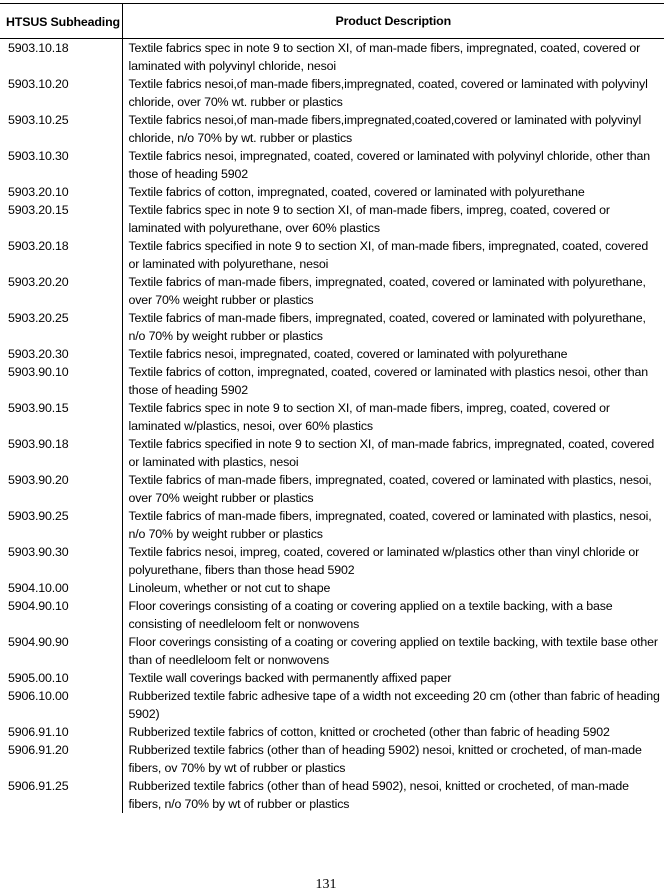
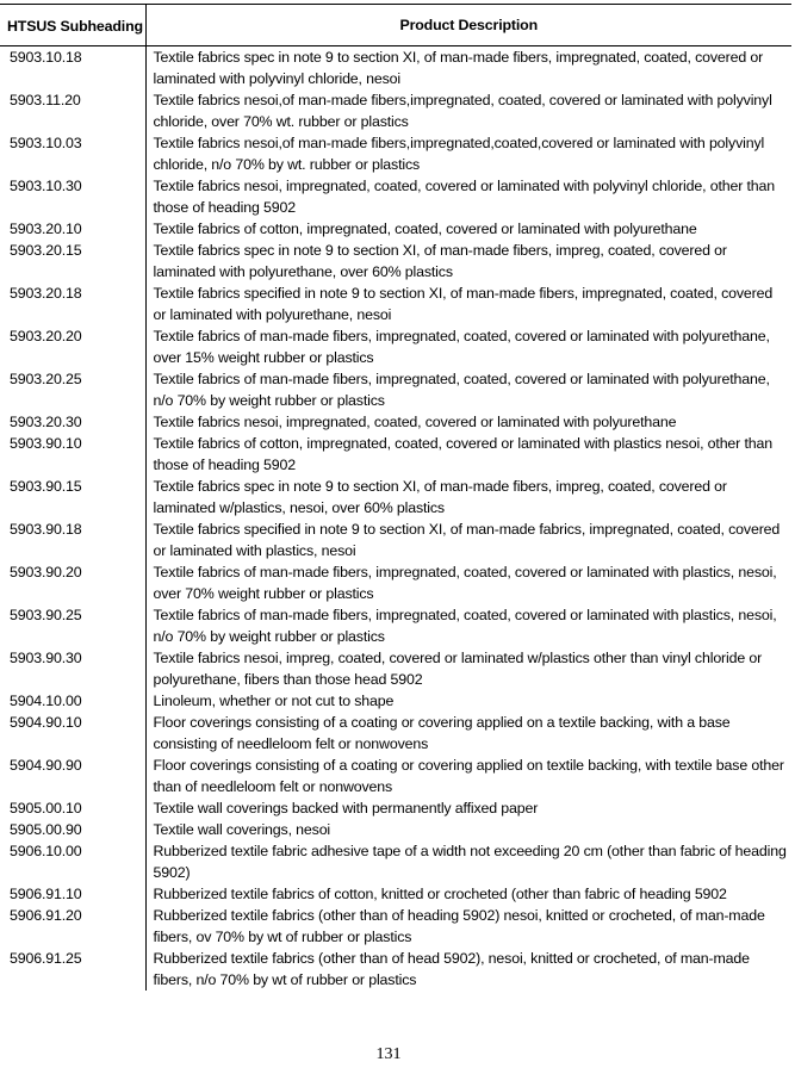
  HTSUS Subheading	Product Description
  5903.10.18	Textile fabrics spec in note 9 to section XI, of man-made fibers, impregnated, coated, covered or laminated with polyvinyl chloride, nesoi
- 5903.10.20	Textile fabrics nesoi,of man-made fibers,impregnated, coated, covered or laminated with polyvinyl chloride, over 70% wt. rubber or plastics
+ 5903.11.20	Textile fabrics nesoi,of man-made fibers,impregnated, coated, covered or laminated with polyvinyl chloride, over 70% wt. rubber or plastics
- 5903.10.25	Textile fabrics nesoi,of man-made fibers,impregnated,coated,covered or laminated with polyvinyl chloride, n/o 70% by wt. rubber or plastics
+ 5903.10.03	Textile fabrics nesoi,of man-made fibers,impregnated,coated,covered or laminated with polyvinyl chloride, n/o 70% by wt. rubber or plastics
  5903.10.30	Textile fabrics nesoi, impregnated, coated, covered or laminated with polyvinyl chloride, other than those of heading 5902
  5903.20.10	Textile fabrics of cotton, impregnated, coated, covered or laminated with polyurethane
  5903.20.15	Textile fabrics spec in note 9 to section XI, of man-made fibers, impreg, coated, covered or laminated with polyurethane, over 60% plastics
  5903.20.18	Textile fabrics specified in note 9 to section XI, of man-made fibers, impregnated, coated, covered or laminated with polyurethane, nesoi
- 5903.20.20	Textile fabrics of man-made fibers, impregnated, coated, covered or laminated with polyurethane, over 70% weight rubber or plastics
+ 5903.20.20	Textile fabrics of man-made fibers, impregnated, coated, covered or laminated with polyurethane, over 15% weight rubber or plastics
  5903.20.25	Textile fabrics of man-made fibers, impregnated, coated, covered or laminated with polyurethane, n/o 70% by weight rubber or plastics
  5903.20.30	Textile fabrics nesoi, impregnated, coated, covered or laminated with polyurethane
  5903.90.10	Textile fabrics of cotton, impregnated, coated, covered or laminated with plastics nesoi, other than those of heading 5902
  5903.90.15	Textile fabrics spec in note 9 to section XI, of man-made fibers, impreg, coated, covered or laminated w/plastics, nesoi, over 60% plastics
  5903.90.18	Textile fabrics specified in note 9 to section XI, of man-made fabrics, impregnated, coated, covered or laminated with plastics, nesoi
  5903.90.20	Textile fabrics of man-made fibers, impregnated, coated, covered or laminated with plastics, nesoi, over 70% weight rubber or plastics
  5903.90.25	Textile fabrics of man-made fibers, impregnated, coated, covered or laminated with plastics, nesoi, n/o 70% by weight rubber or plastics
  5903.90.30	Textile fabrics nesoi, impreg, coated, covered or laminated w/plastics other than vinyl chloride or polyurethane, fibers than those head 5902
  5904.10.00	Linoleum, whether or not cut to shape
  5904.90.10	Floor coverings consisting of a coating or covering applied on a textile backing, with a base consisting of needleloom felt or nonwovens
  5904.90.90	Floor coverings consisting of a coating or covering applied on textile backing, with textile base other than of needleloom felt or nonwovens
  5905.00.10	Textile wall coverings backed with permanently affixed paper
+ 5905.00.90	Textile wall coverings, nesoi
  5906.10.00	Rubberized textile fabric adhesive tape of a width not exceeding 20 cm (other than fabric of heading 5902)
  5906.91.10	Rubberized textile fabrics of cotton, knitted or crocheted (other than fabric of heading 5902
  5906.91.20	Rubberized textile fabrics (other than of heading 5902) nesoi, knitted or crocheted, of man-made fibers, ov 70% by wt of rubber or plastics
  5906.91.25	Rubberized textile fabrics (other than of head 5902), nesoi, knitted or crocheted, of man-made fibers, n/o 70% by wt of rubber or plastics
  131
